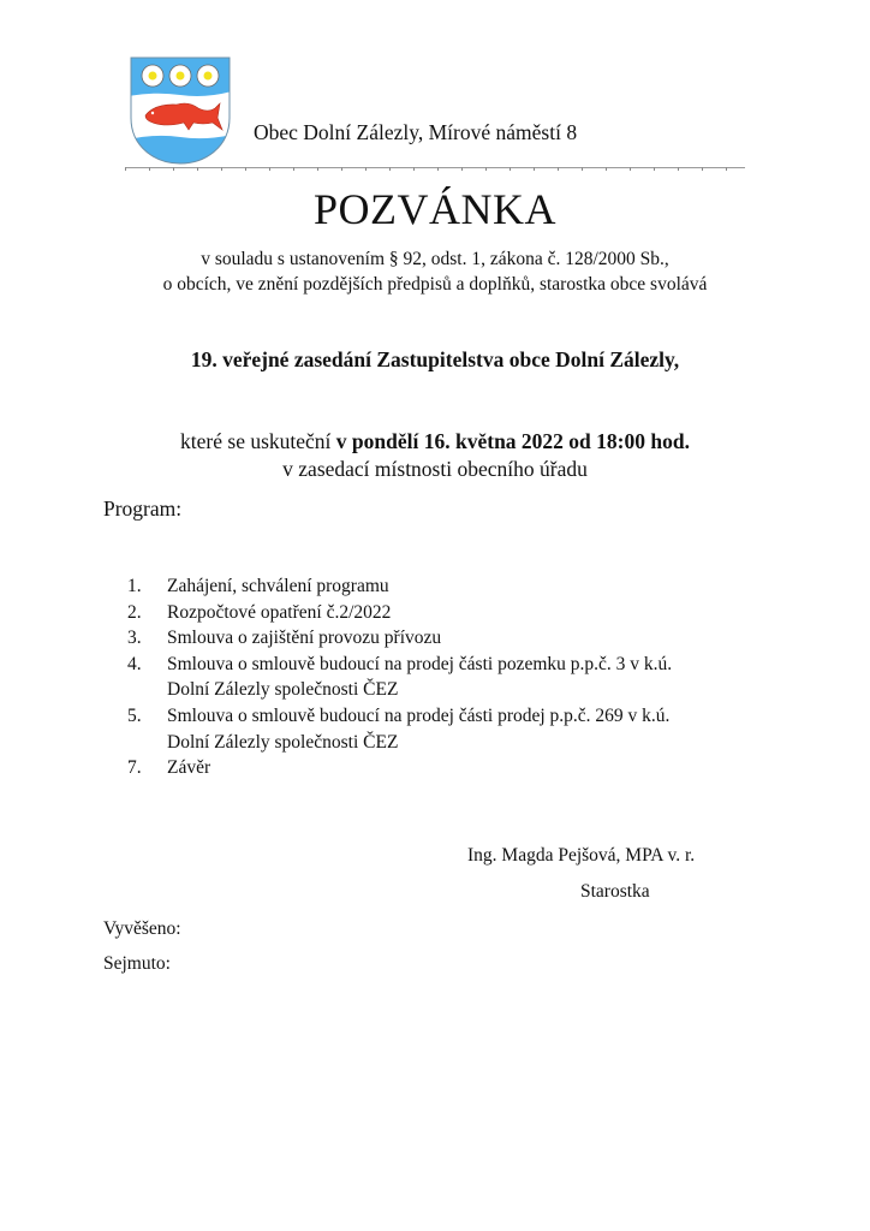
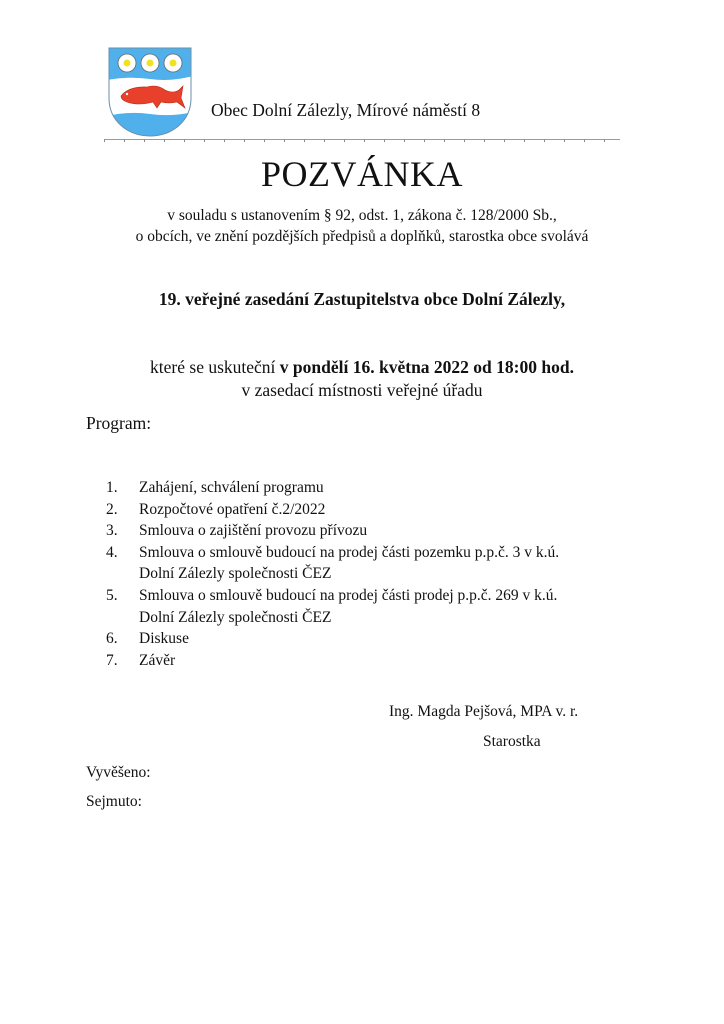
  Obec Dolní Zálezly, Mírové náměstí 8
  POZVÁNKA
  v souladu s ustanovením § 92, odst. 1, zákona č. 128/2000 Sb.,
  o obcích, ve znění pozdějších předpisů a doplňků, starostka obce svolává
  19. veřejné zasedání Zastupitelstva obce Dolní Zálezly,
  které se uskuteční v pondělí 16. května 2022 od 18:00 hod.
- v zasedací místnosti obecního úřadu
+ v zasedací místnosti veřejné úřadu
  Program:
  1.
  Zahájení, schválení programu
  2.
  Rozpočtové opatření č.2/2022
  3.
  Smlouva o zajištění provozu přívozu
  4.
  Smlouva o smlouvě budoucí na prodej části pozemku p.p.č. 3 v k.ú.
  Dolní Zálezly společnosti ČEZ
  5.
  Smlouva o smlouvě budoucí na prodej části prodej p.p.č. 269 v k.ú.
  Dolní Zálezly společnosti ČEZ
+ 6.
+ Diskuse
  7.
  Závěr
  Ing. Magda Pejšová, MPA v. r.
  Starostka
  Vyvěšeno:
  Sejmuto:
